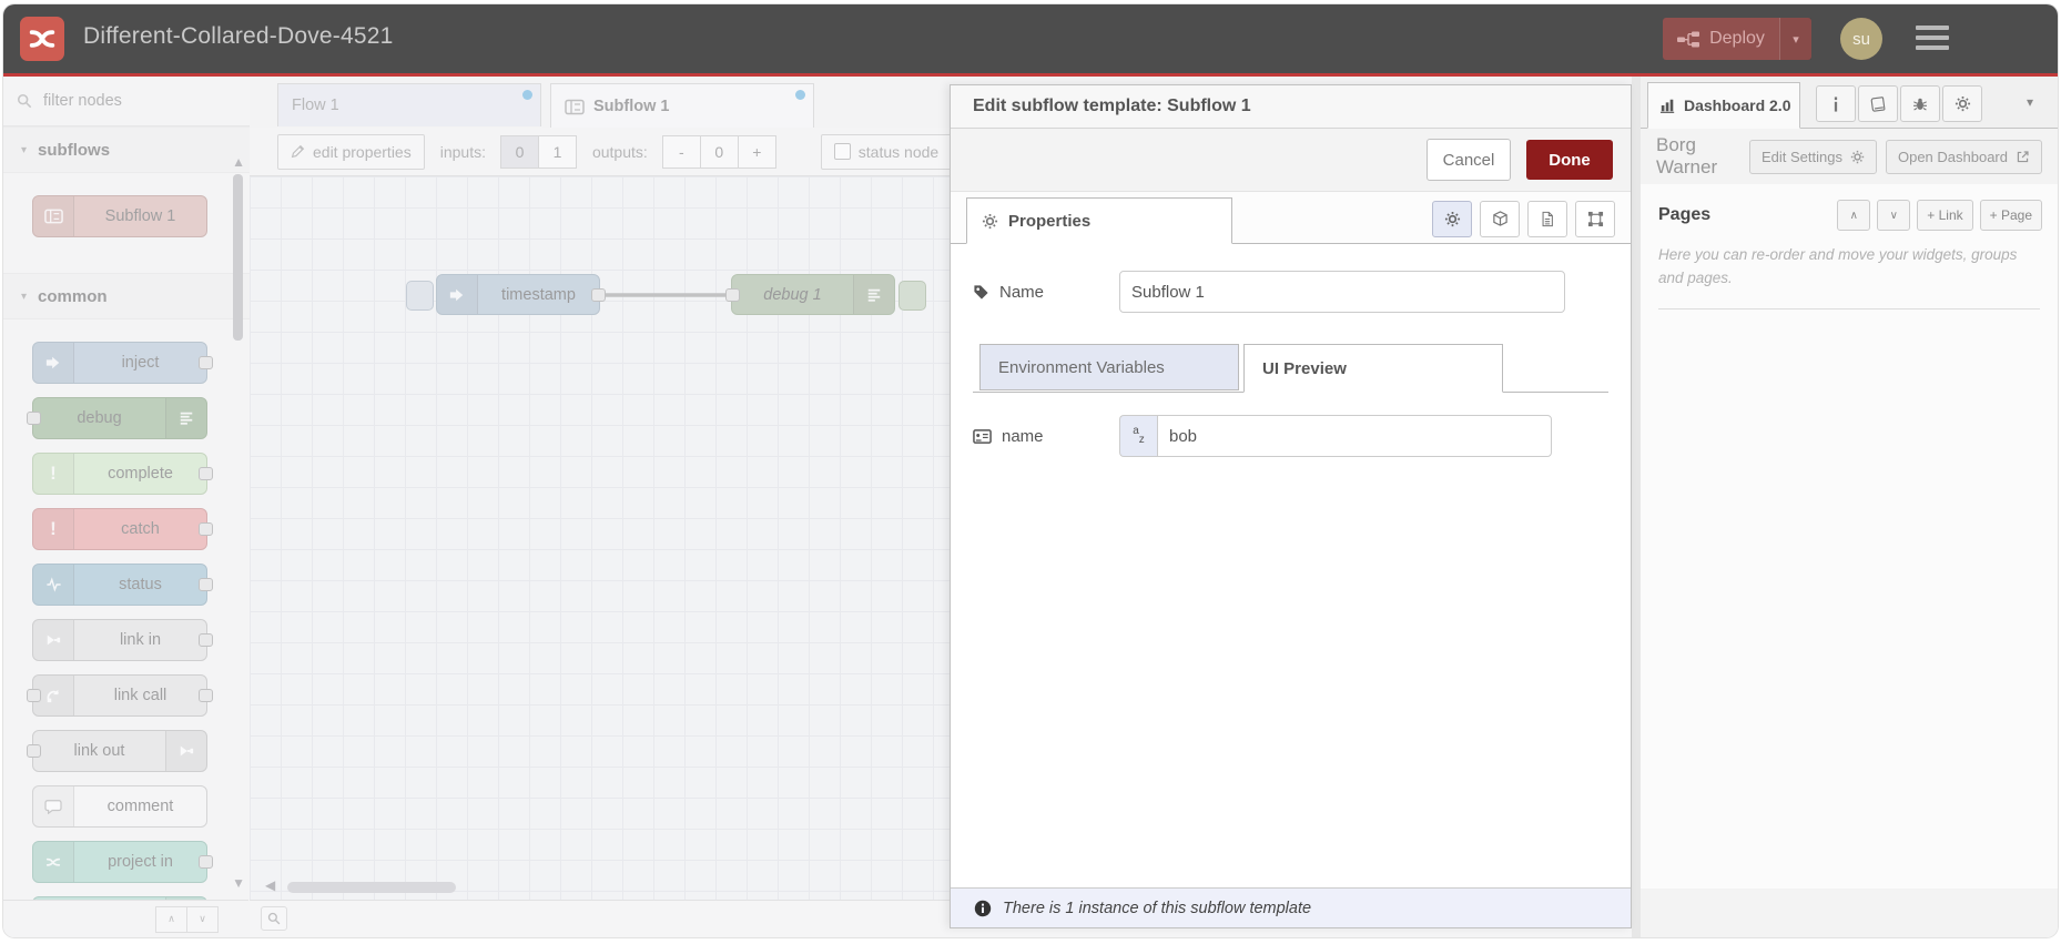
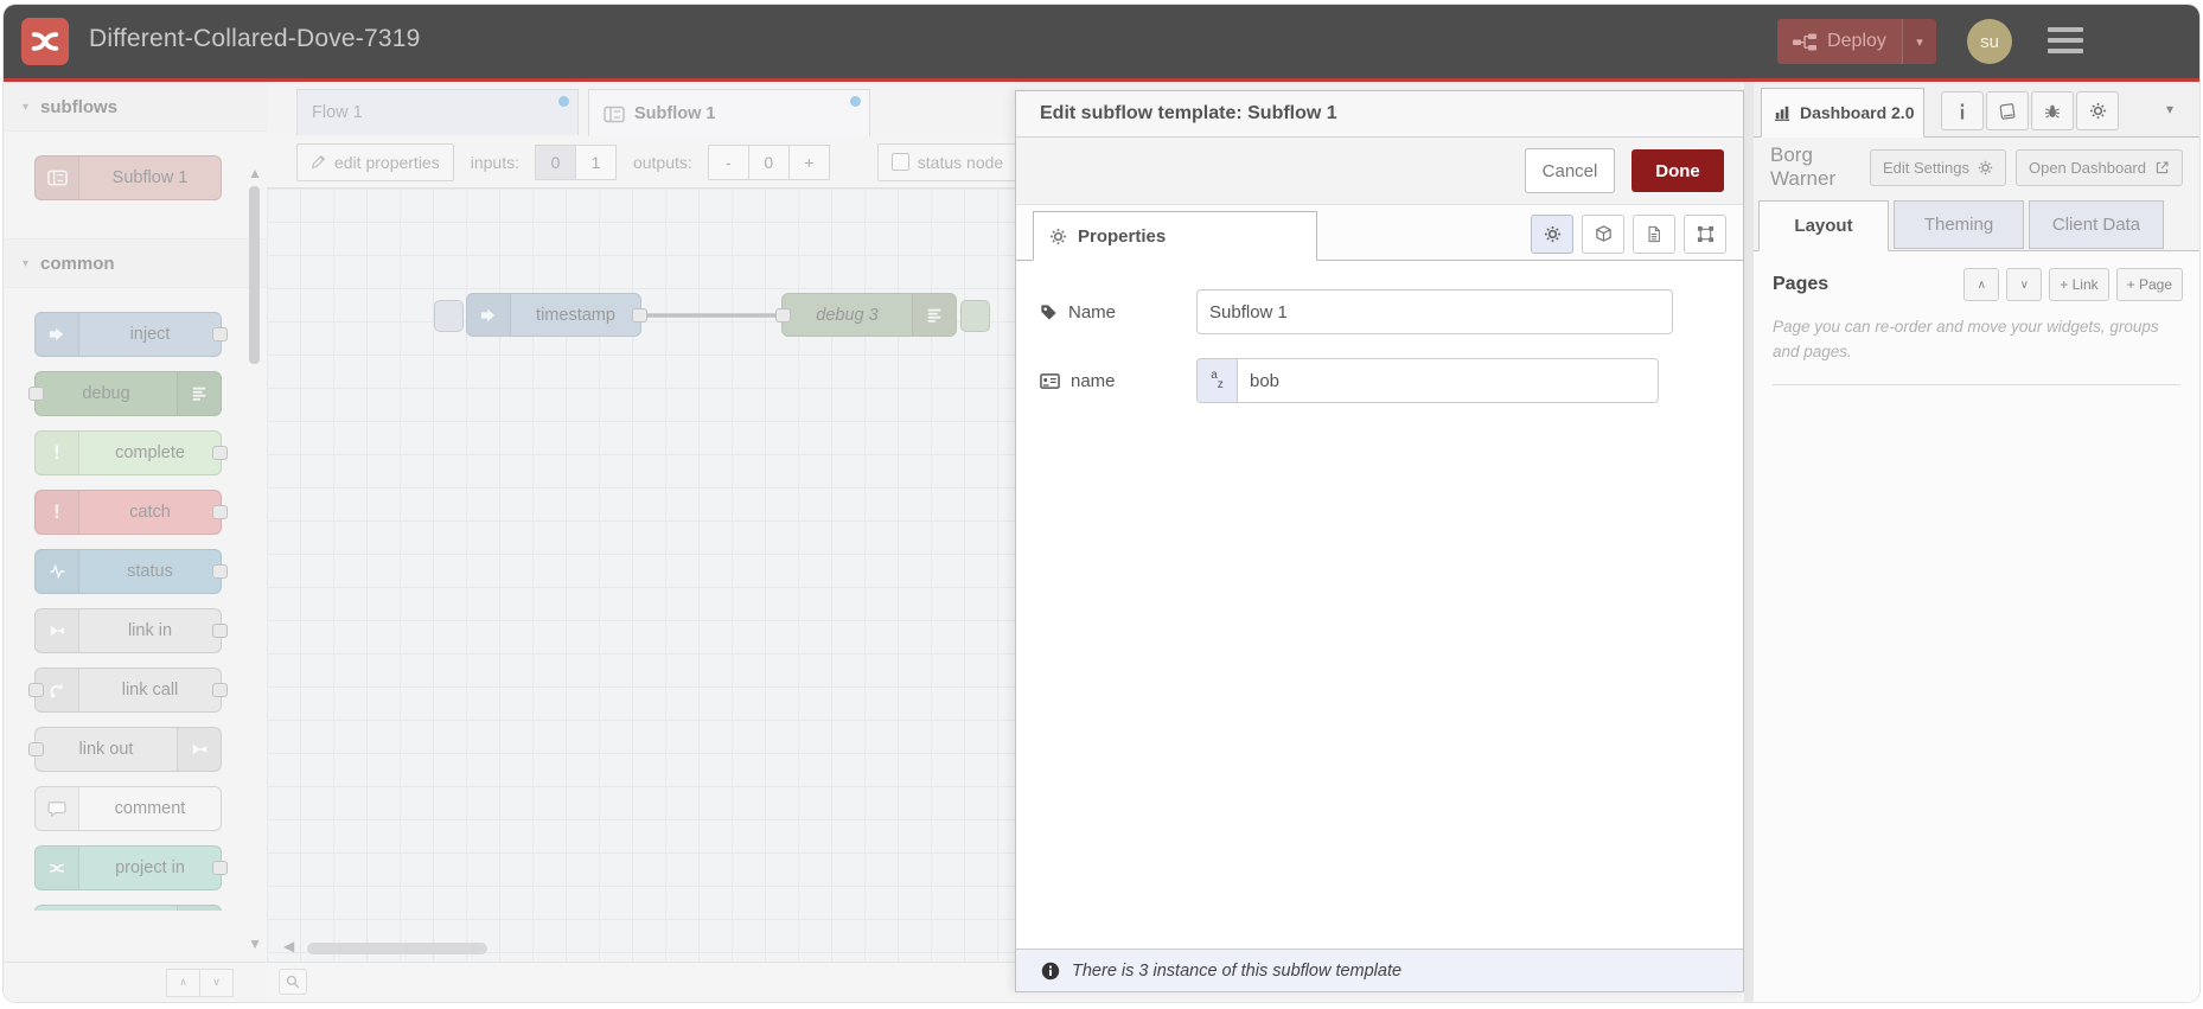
- Different-Collared-Dove-4521
+ Different-Collared-Dove-7319
  Deploy
  ▾
  su
- filter nodes
  ▾
  subflows
  Subflow 1
  ▾
  common
  inject
  debug
  !
  complete
  !
  catch
  status
  link in
  link call
  link out
  comment
  project in
  ▲
  ▼
  ∧
  ∨
  Flow 1
  Subflow 1
  edit properties
  inputs:
  0
  1
  outputs:
  -
  0
  +
  status node
  timestamp
- debug 1
+ debug 3
  ◀
  Edit subflow template: Subflow 1
  Cancel
  Done
  Properties
  Name
  Subflow 1
- Environment Variables
- UI Preview
  name
  az
  bob
- There is 1 instance of this subflow template
+ There is 3 instance of this subflow template
  Dashboard 2.0
  ▾
  Borg Warner
  Edit Settings
  Open Dashboard
+ Layout
+ Theming
+ Client Data
  Pages
  ∧
  ∨
  + Link
  + Page
- Here you can re-order and move your widgets, groups and pages.
+ Page you can re-order and move your widgets, groups and pages.
